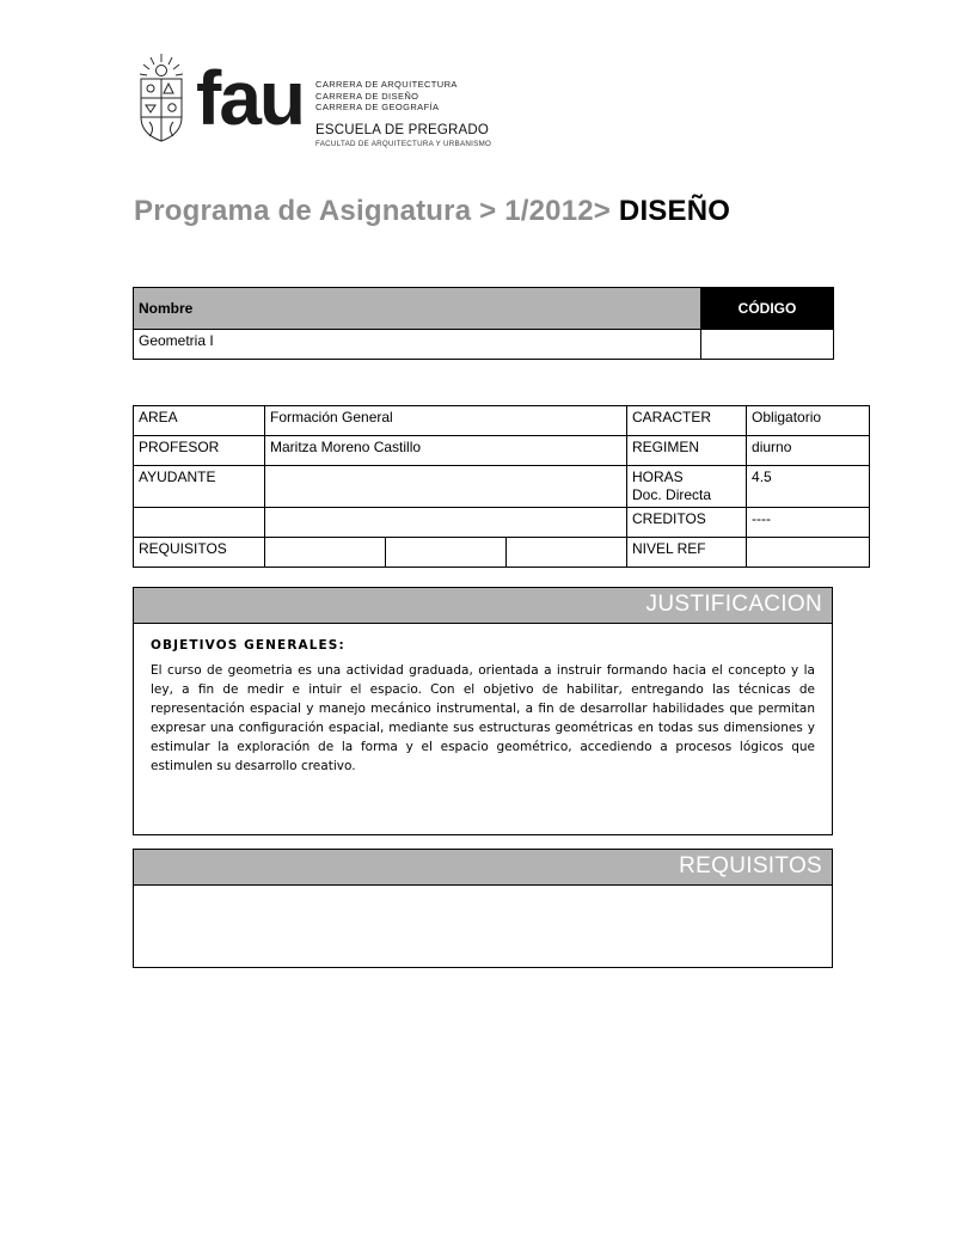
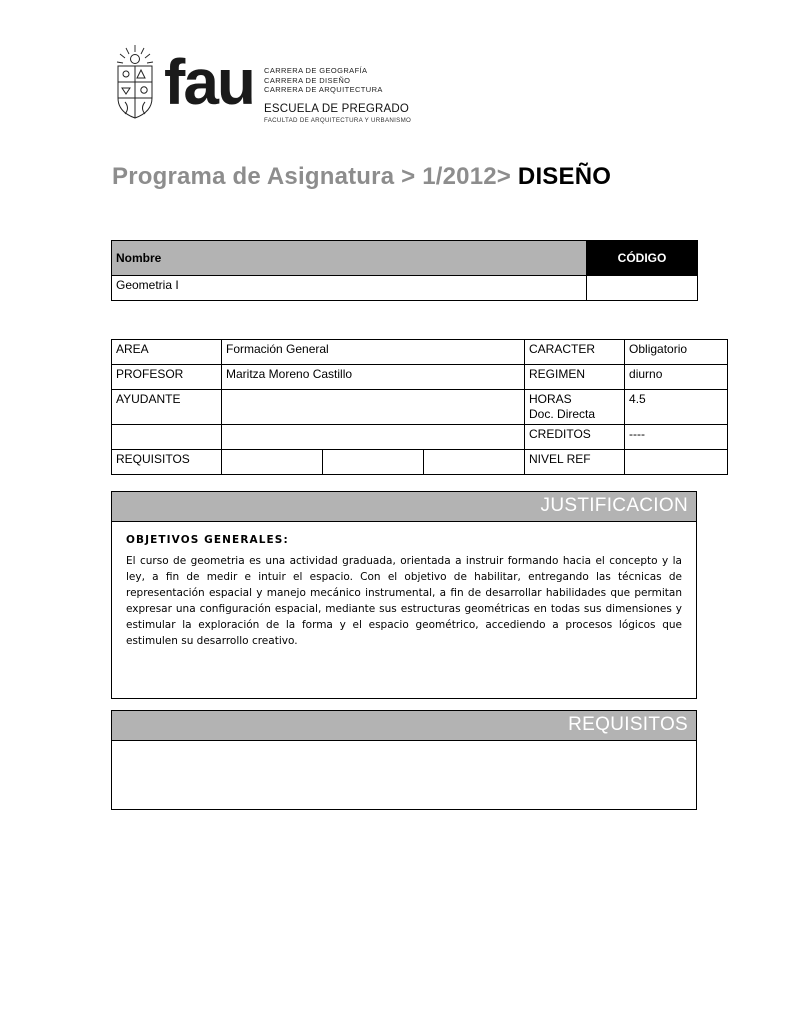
  fau
- CARRERA DE ARQUITECTURA
+ CARRERA DE GEOGRAFÍA
  CARRERA DE DISEÑO
- CARRERA DE GEOGRAFÍA
+ CARRERA DE ARQUITECTURA
  ESCUELA DE PREGRADO
  Programa de Asignatura > 1/2012> DISEÑO
  Nombre	CÓDIGO
  Geometria I
  AREA	Formación General	CARACTER	Obligatorio
  PROFESOR	Maritza Moreno Castillo	REGIMEN	diurno
  AYUDANTE		HORAS Doc. Directa	4.5
  		CREDITOS	----
  REQUISITOS				NIVEL REF
  JUSTIFICACION
  OBJETIVOS GENERALES: El curso de geometria es una actividad graduada, orientada a instruir formando hacia el concepto y la ley, a fin de medir e intuir el espacio. Con el objetivo de habilitar, entregando las técnicas de representación espacial y manejo mecánico instrumental, a fin de desarrollar habilidades que permitan expresar una configuración espacial, mediante sus estructuras geométricas en todas sus dimensiones y estimular la exploración de la forma y el espacio geométrico, accediendo a procesos lógicos que estimulen su desarrollo creativo.
  REQUISITOS
